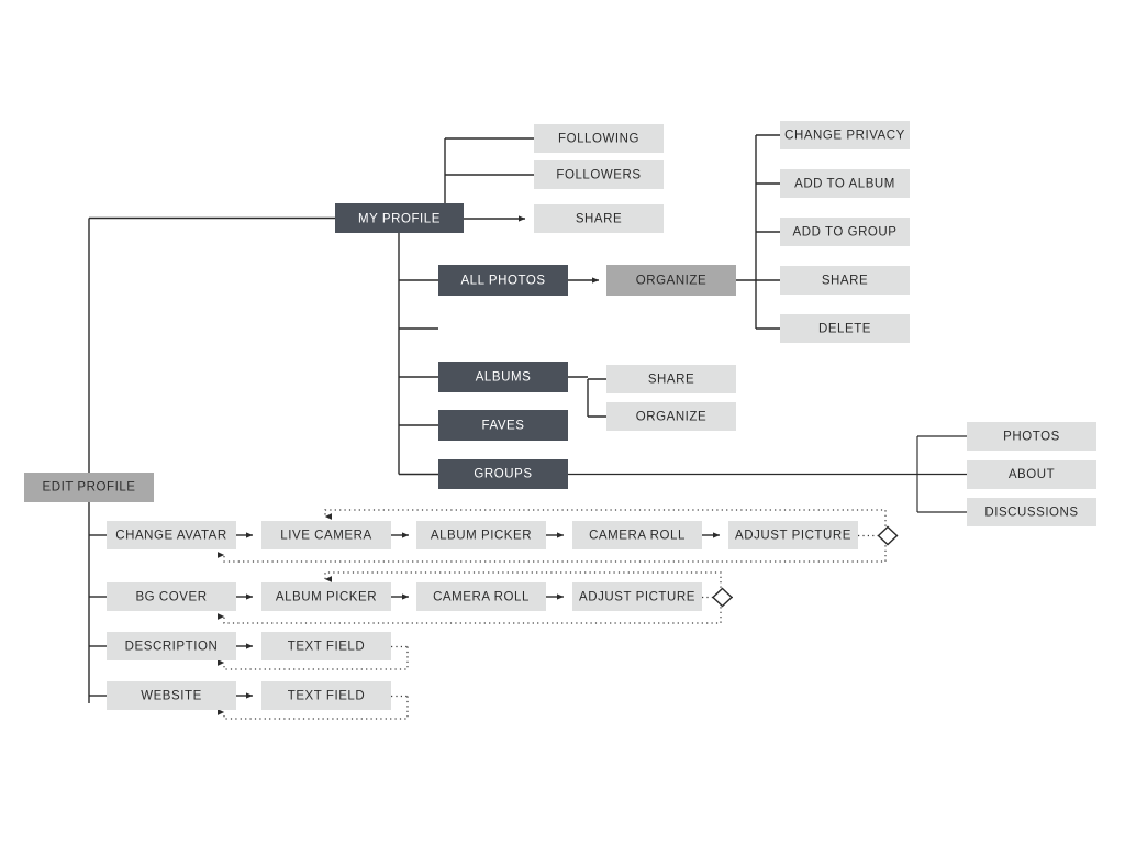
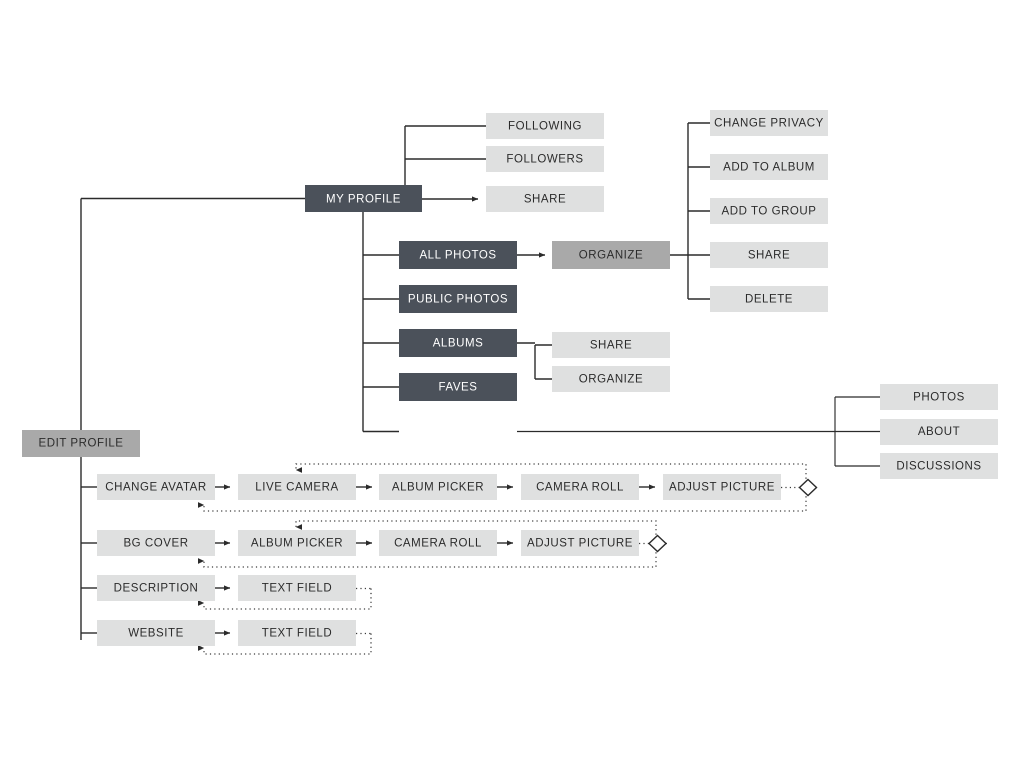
  MY PROFILE
  FOLLOWING
  FOLLOWERS
  SHARE
  ALL PHOTOS
  ORGANIZE
+ PUBLIC PHOTOS
  ALBUMS
  SHARE
  ORGANIZE
  FAVES
- GROUPS
  CHANGE PRIVACY
  ADD TO ALBUM
  ADD TO GROUP
  SHARE
  DELETE
  PHOTOS
  ABOUT
  DISCUSSIONS
  EDIT PROFILE
  CHANGE AVATAR
  LIVE CAMERA
  ALBUM PICKER
  CAMERA ROLL
  ADJUST PICTURE
  BG COVER
  ALBUM PICKER
  CAMERA ROLL
  ADJUST PICTURE
  DESCRIPTION
  TEXT FIELD
  WEBSITE
  TEXT FIELD
